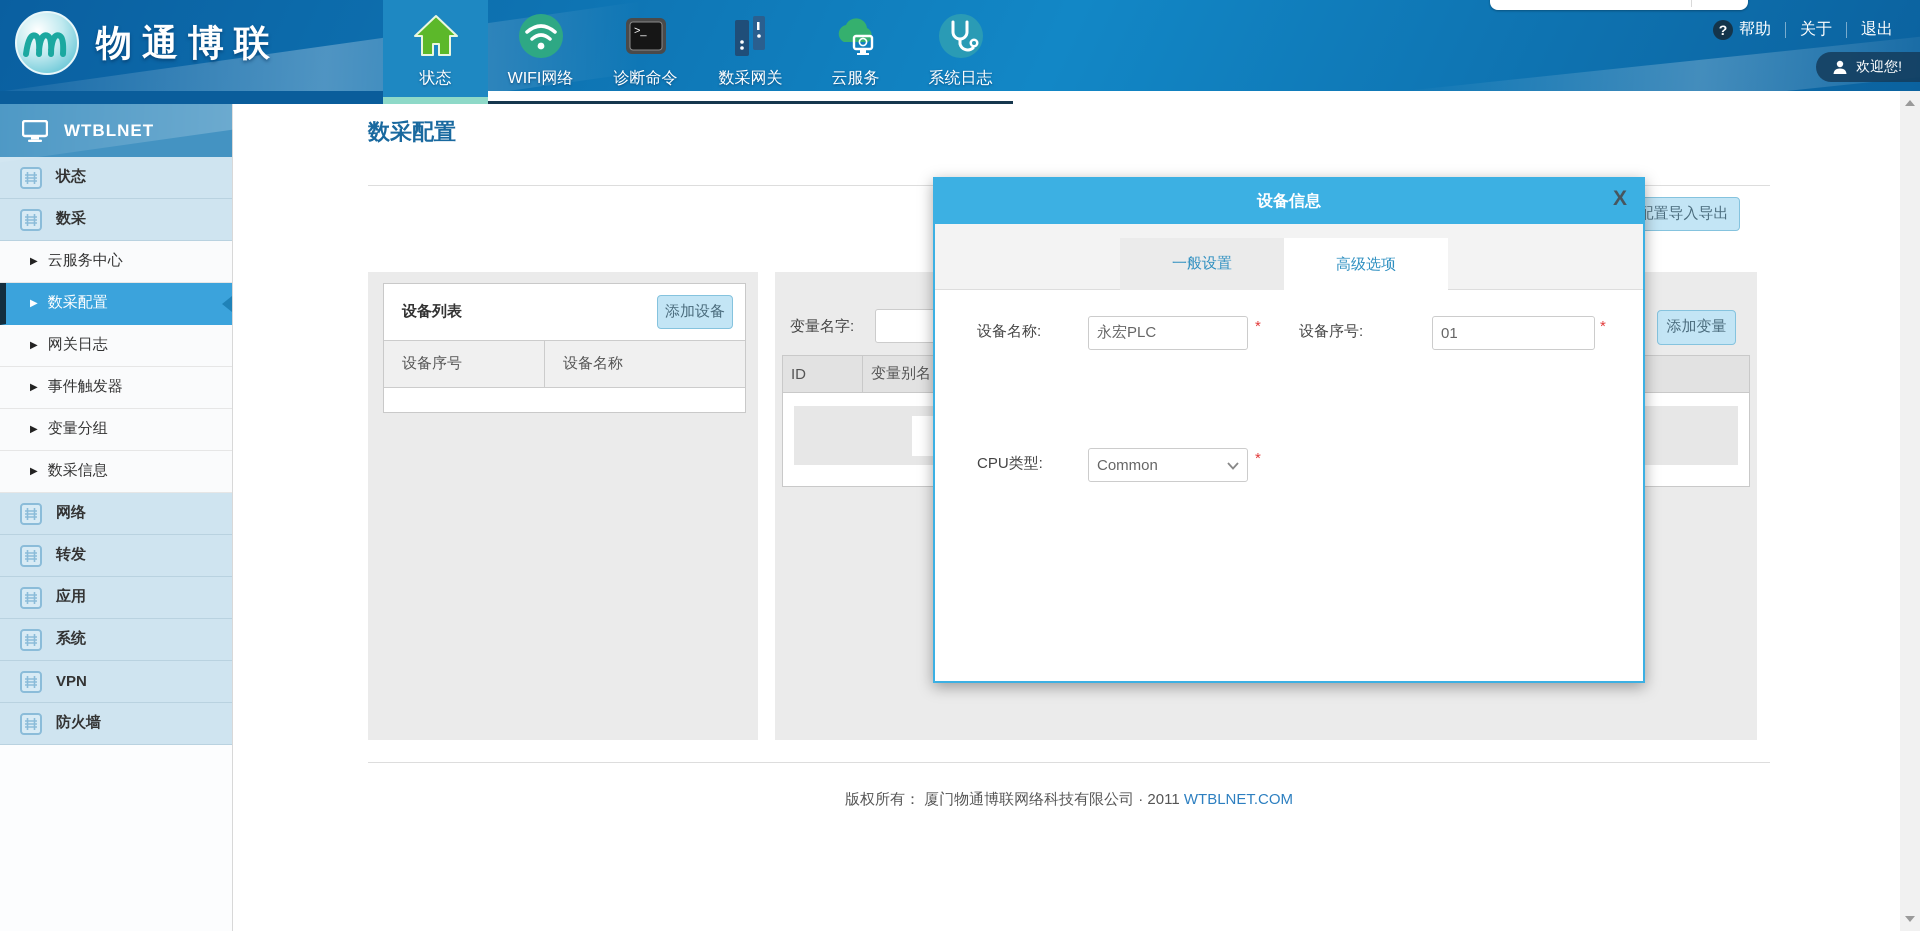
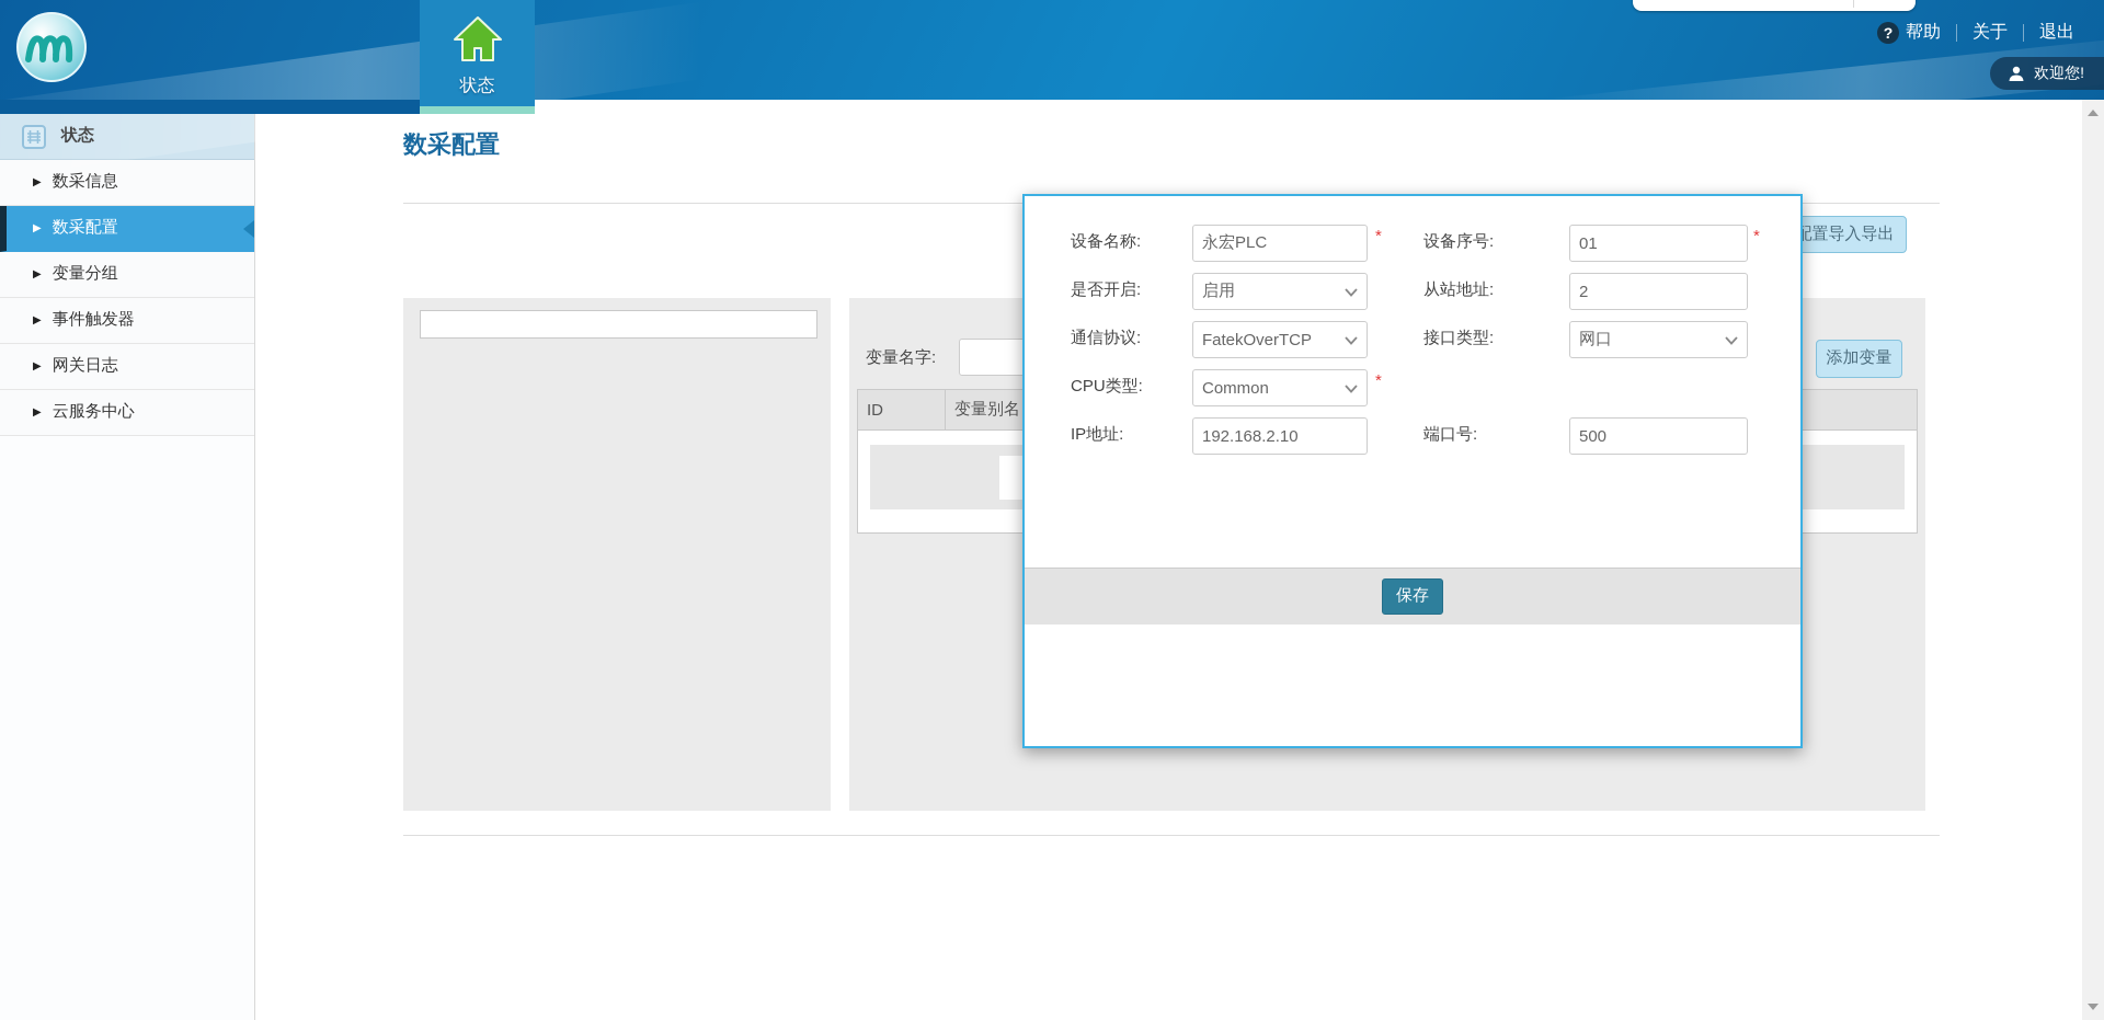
- 物通博联
  ?
  帮助
  关于
  退出
  欢迎您!
  状态
- WIFI网络
- >_
- 诊断命令
- 数采网关
- 云服务
- 系统日志
- WTBLNET
  状态
- 数采
  ▶
- 云服务中心
+ 数采信息
  ▶
  数采配置
  ▶
- 网关日志
+ 变量分组
  ▶
  事件触发器
  ▶
- 变量分组
+ 网关日志
  ▶
- 数采信息
+ 云服务中心
- 网络
- 转发
- 应用
- 系统
- VPN
- 防火墙
  数采配置
  配置导入导出
- 设备列表
- 添加设备
- 设备序号
- 设备名称
  变量名字:
  添加变量
  ID
  变量别名
- 版权所有： 厦门物通博联网络科技有限公司 · 2011 WTBLNET.COM
- 设备信息
- X
- 一般设置
- 高级选项
  设备名称:
  永宏PLC
  *
  设备序号:
  01
  *
+ 是否开启:
+ 启用
+ 从站地址:
+ 2
+ 通信协议:
+ FatekOverTCP
+ 接口类型:
+ 网口
  CPU类型:
  Common
  *
+ IP地址:
+ 192.168.2.10
+ 端口号:
+ 500
+ 保存
